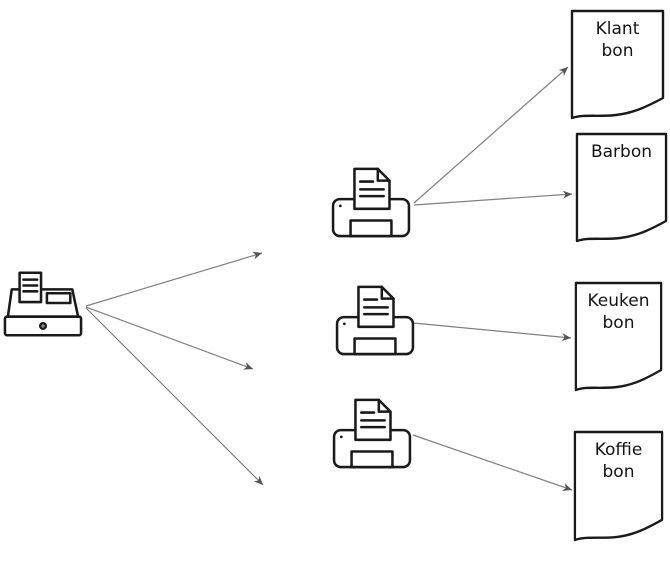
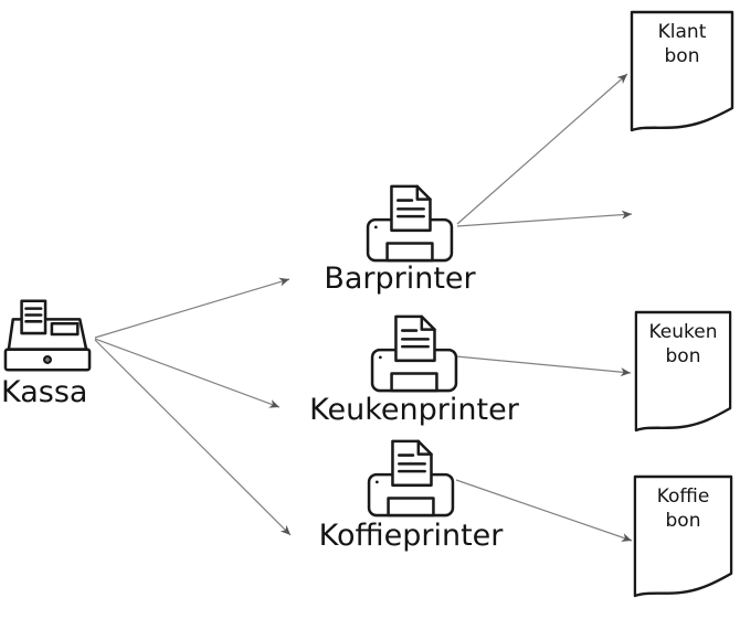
+ Kassa
+ Barprinter
+ Keukenprinter
+ Koffieprinter
  Klant
  bon
- Barbon
  Keuken
  bon
  Koffie
  bon
